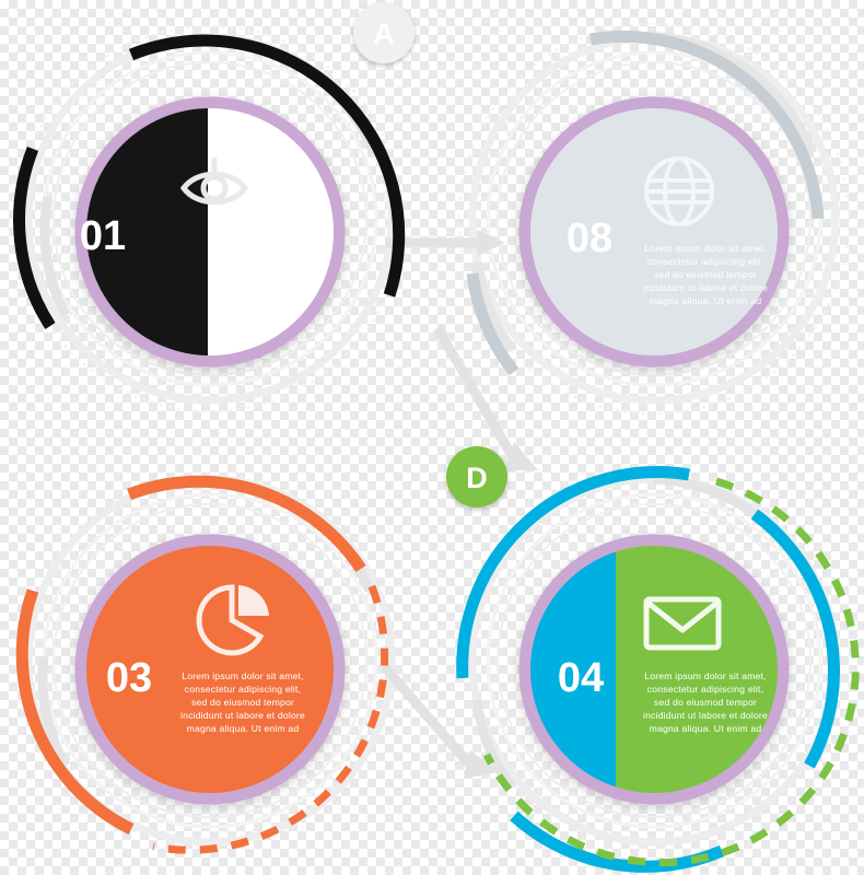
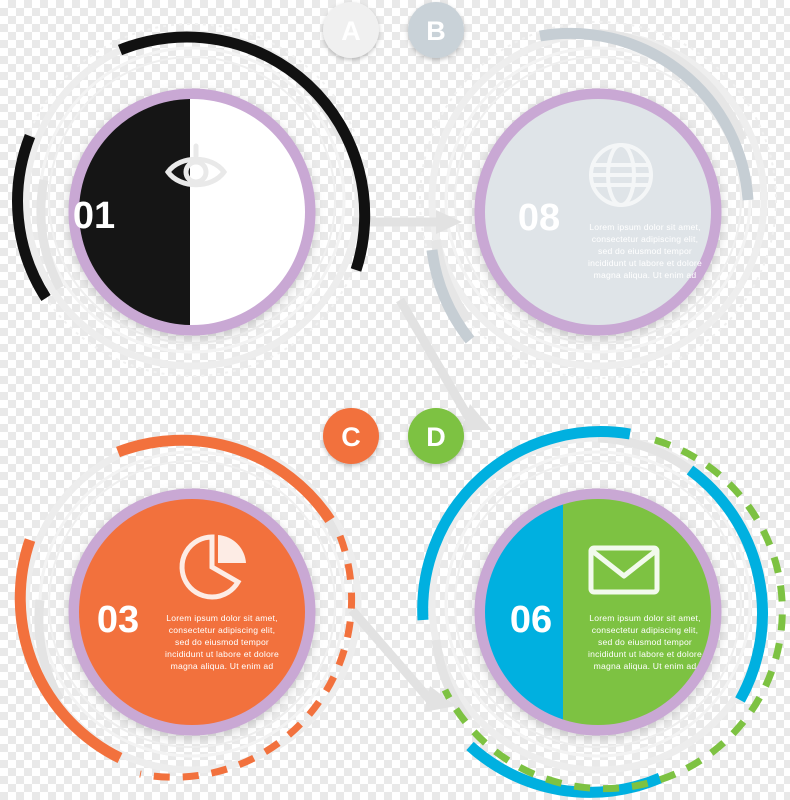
  01
  08
  Lorem ipsum dolor sit amet,
  consectetur adipiscing elit,
  sed do eiusmod tempor
  incididunt ut labore et dolore
  magna aliqua. Ut enim ad
  03
  Lorem ipsum dolor sit amet,
  consectetur adipiscing elit,
  sed do eiusmod tempor
  incididunt ut labore et dolore
  magna aliqua. Ut enim ad
- 04
+ 06
  Lorem ipsum dolor sit amet,
  consectetur adipiscing elit,
  sed do eiusmod tempor
  incididunt ut labore et dolore
  magna aliqua. Ut enim ad
+ B
+ C
  D
